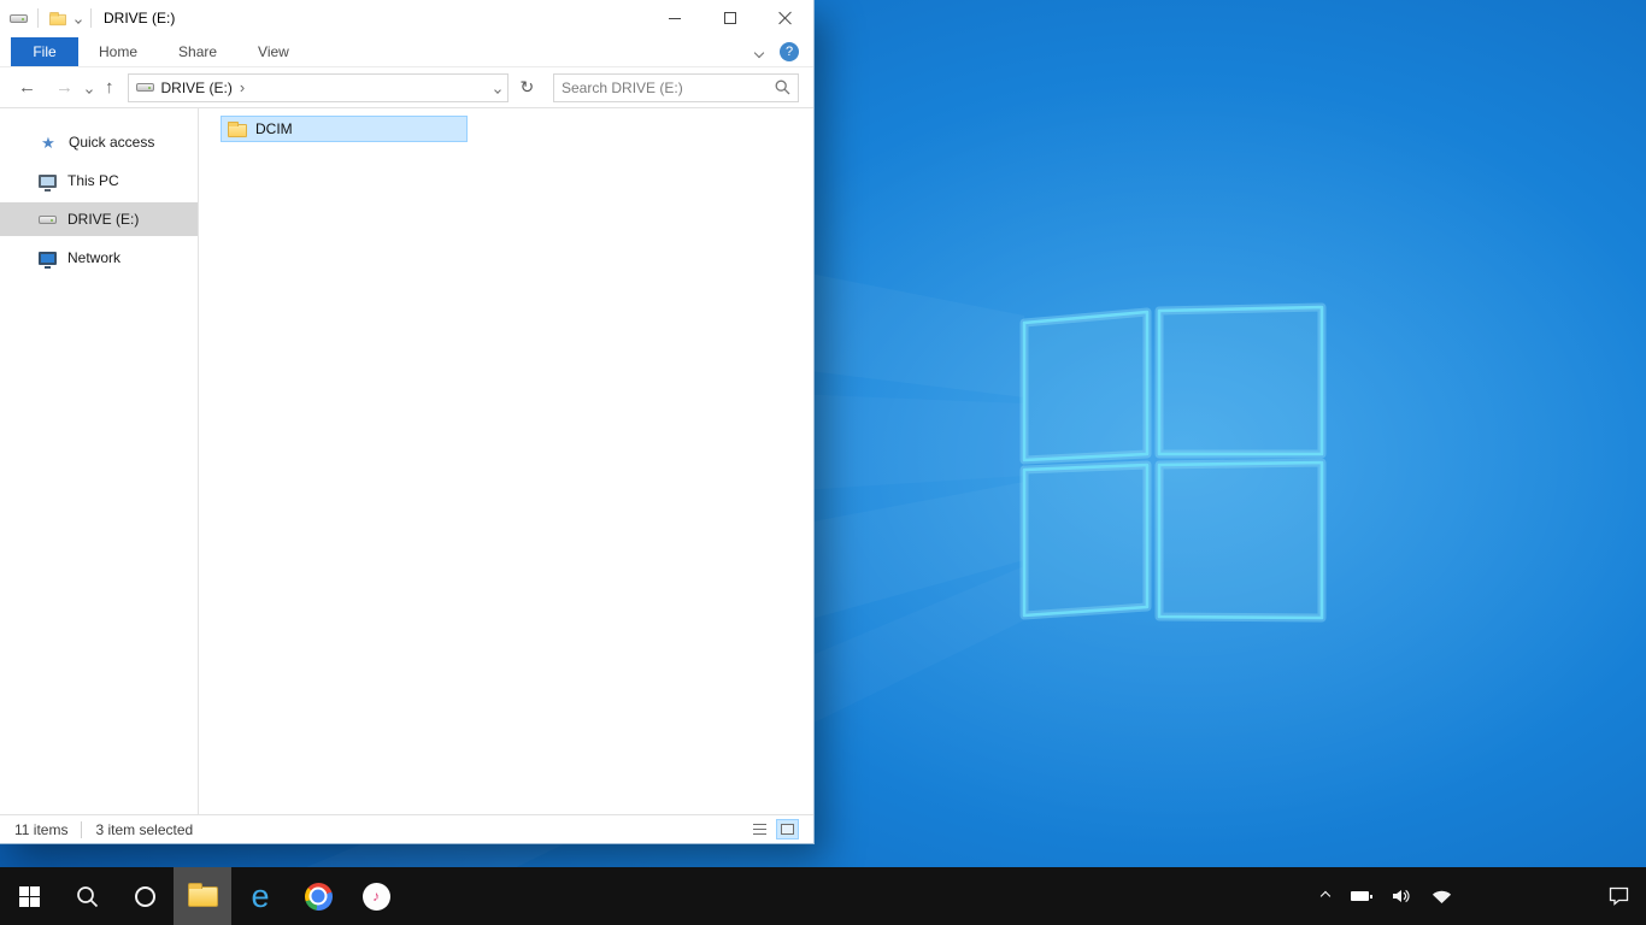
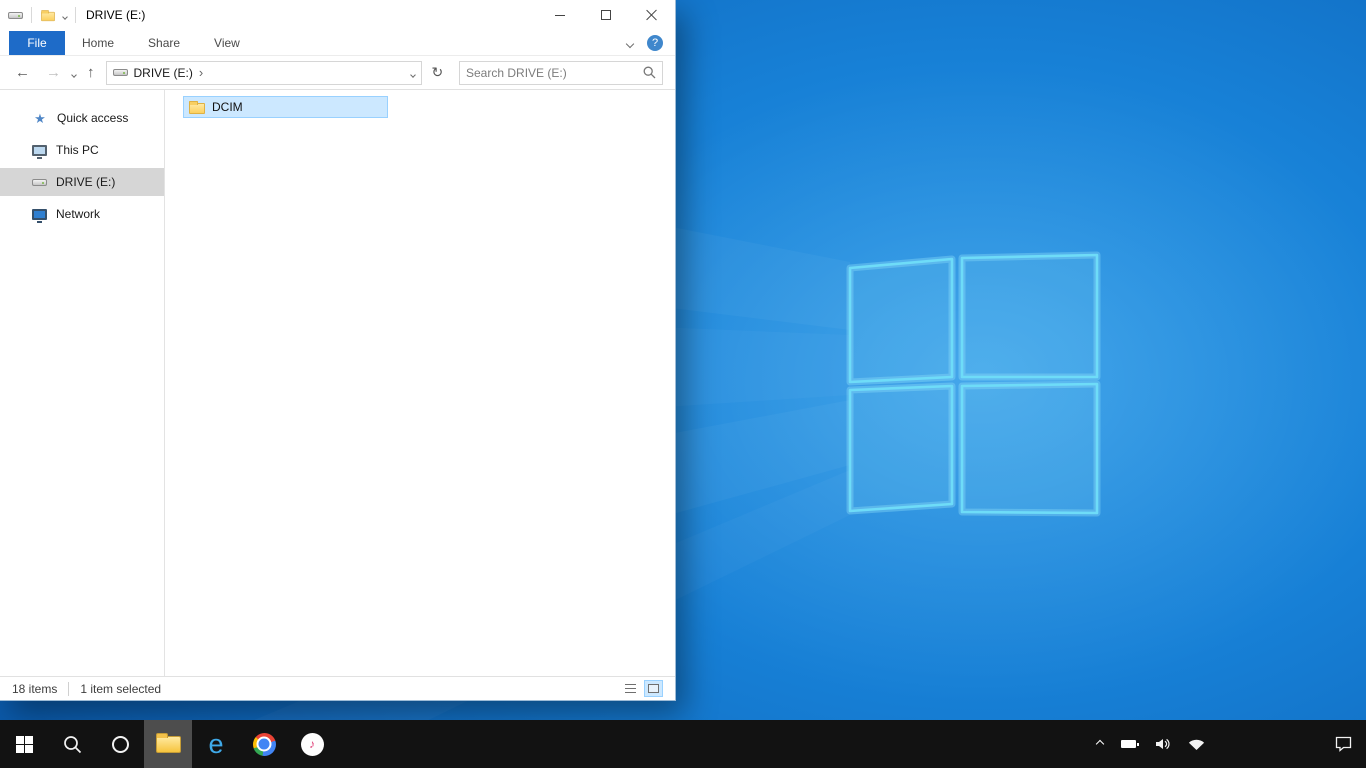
  DRIVE (E:)
  File
  Home
  Share
  View
  ?
  ←
  →
  ↑
  DRIVE (E:)
  ›
  ↻
  Search DRIVE (E:)
  ★
  Quick access
  This PC
  DRIVE (E:)
  Network
  DCIM
- 11 items
+ 18 items
- 3 item selected
+ 1 item selected
  e
  ♪
